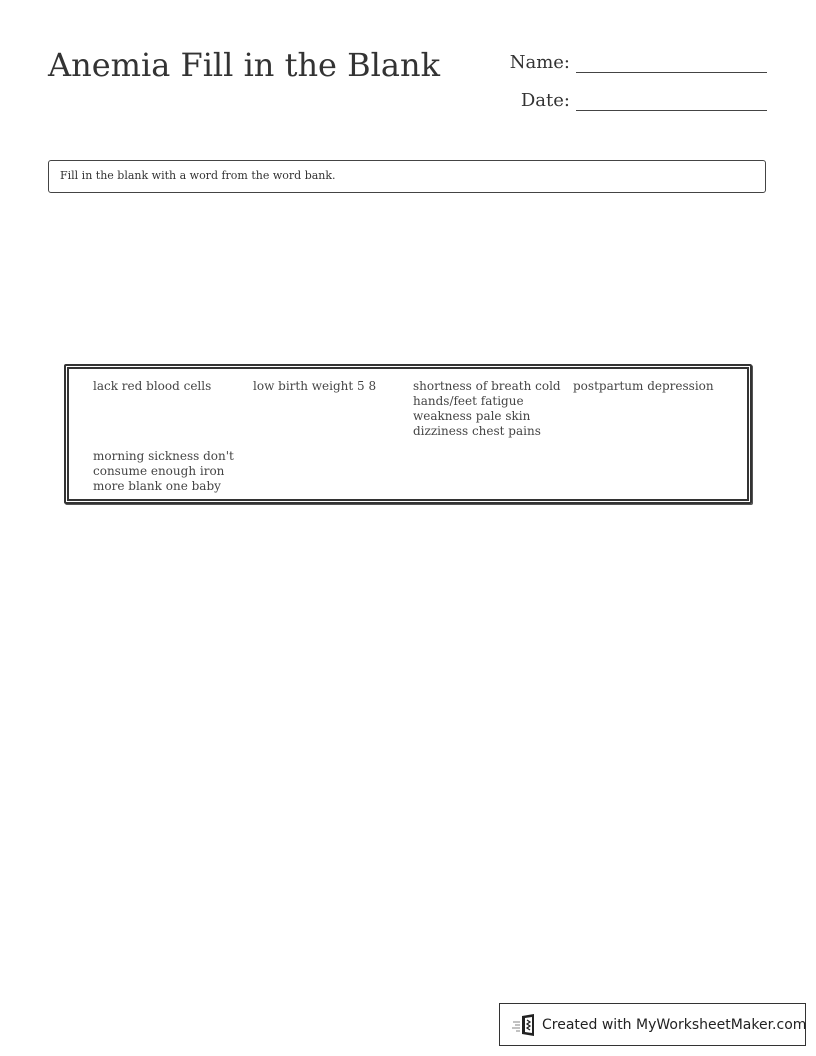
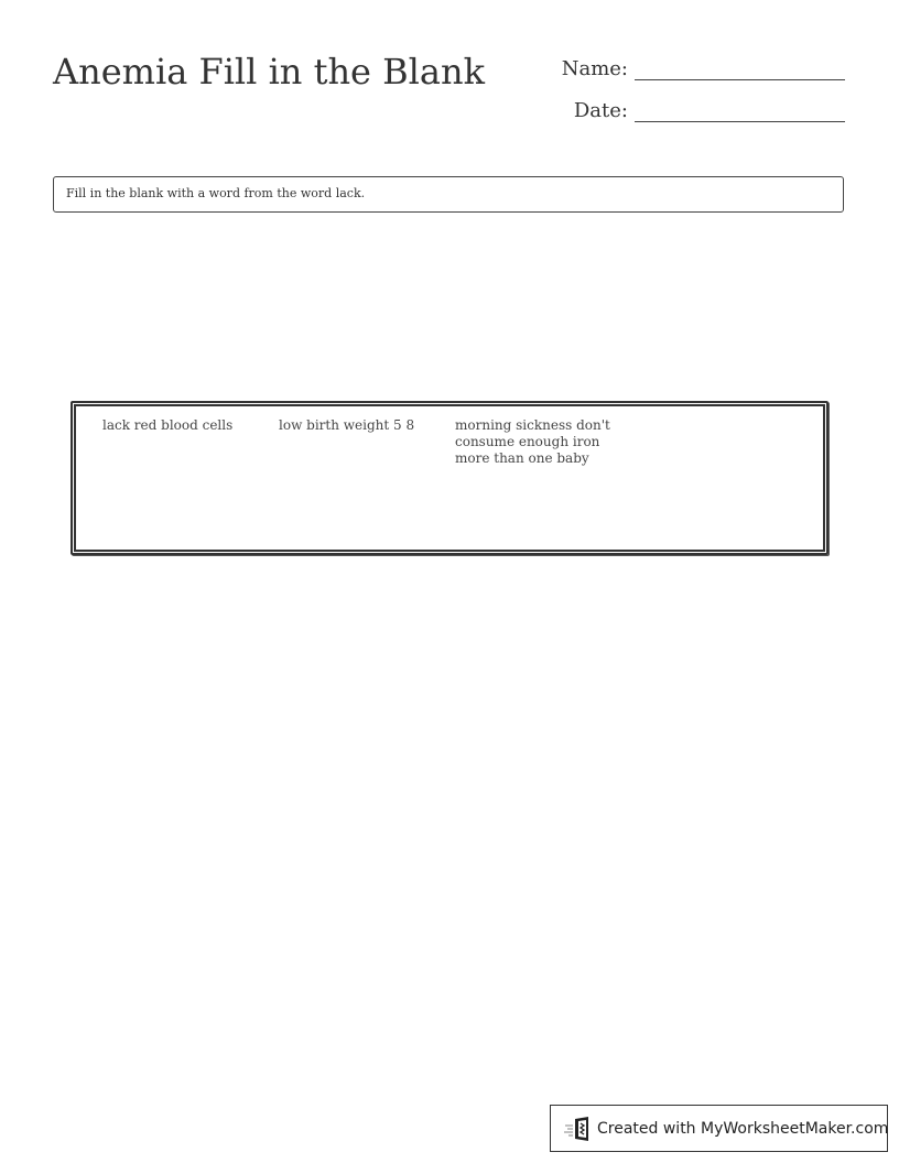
  Anemia Fill in the Blank
  Name:
  Date:
- Fill in the blank with a word from the word bank.
+ Fill in the blank with a word from the word lack.
  lack red blood cells
  low birth weight 5 8
- shortness of breath cold hands/feet fatigue weakness pale skin dizziness chest pains
- postpartum depression
- morning sickness don't consume enough iron more blank one baby
+ morning sickness don't consume enough iron more than one baby
  Created with MyWorksheetMaker.com
